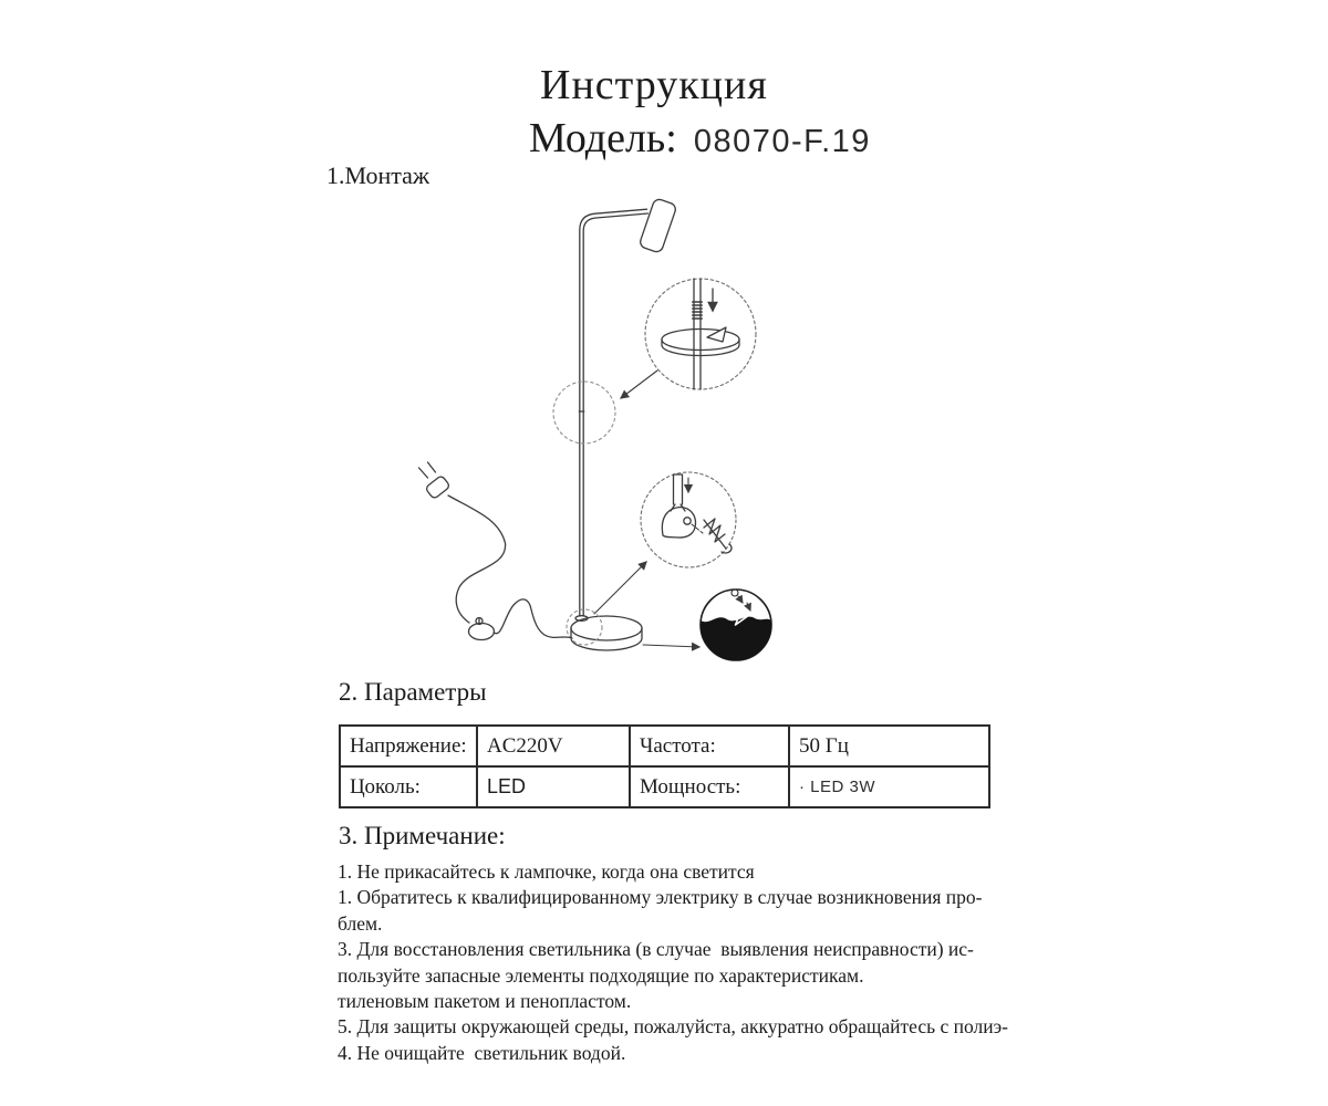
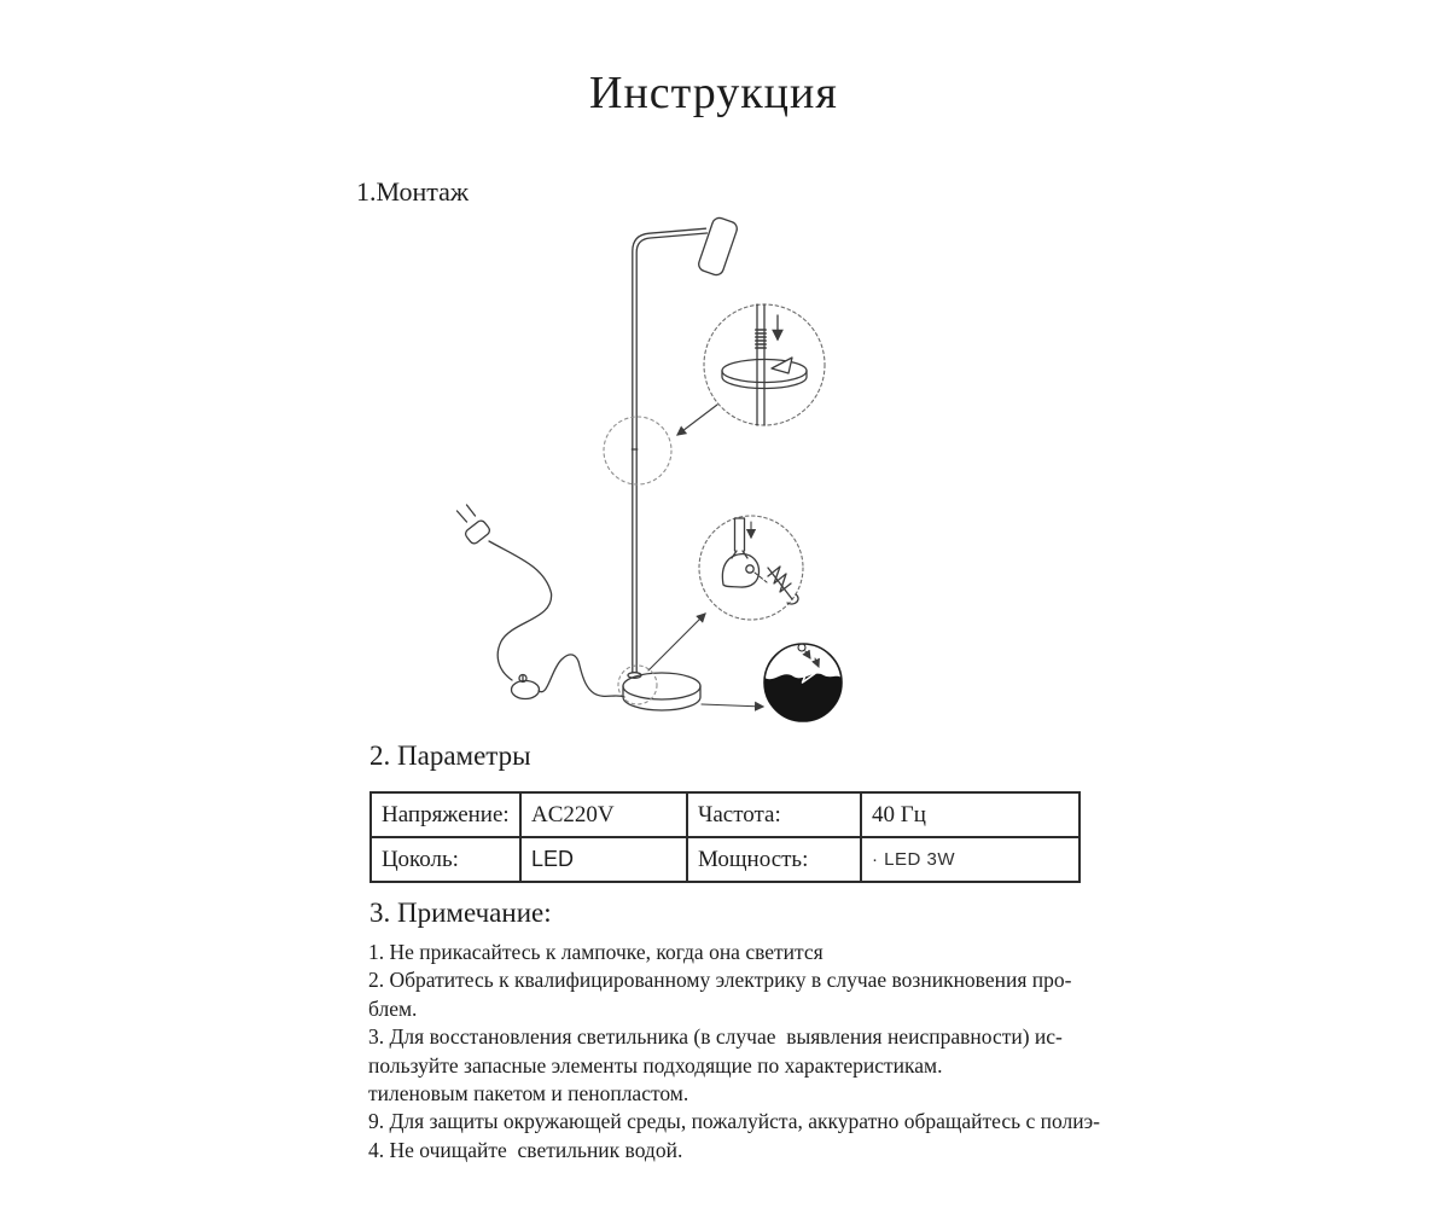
  Инструкция
- Модель:
- 08070-F.19
  1.Монтаж
  2. Параметры
- Напряжение:	AC220V	Частота:	50 Гц
+ Напряжение:	AC220V	Частота:	40 Гц
  Цоколь:	LED	Мощность:	· LED 3W
  3. Примечание:
  1. Не прикасайтесь к лампочке, когда она светится
- 1. Обратитесь к квалифицированному электрику в случае возникновения про-
+ 2. Обратитесь к квалифицированному электрику в случае возникновения про-
  блем.
  3. Для восстановления светильника (в случае выявления неисправности) ис-
  пользуйте запасные элементы подходящие по характеристикам.
  тиленовым пакетом и пенопластом.
- 5. Для защиты окружающей среды, пожалуйста, аккуратно обращайтесь с полиэ-
+ 9. Для защиты окружающей среды, пожалуйста, аккуратно обращайтесь с полиэ-
  4. Не очищайте светильник водой.
